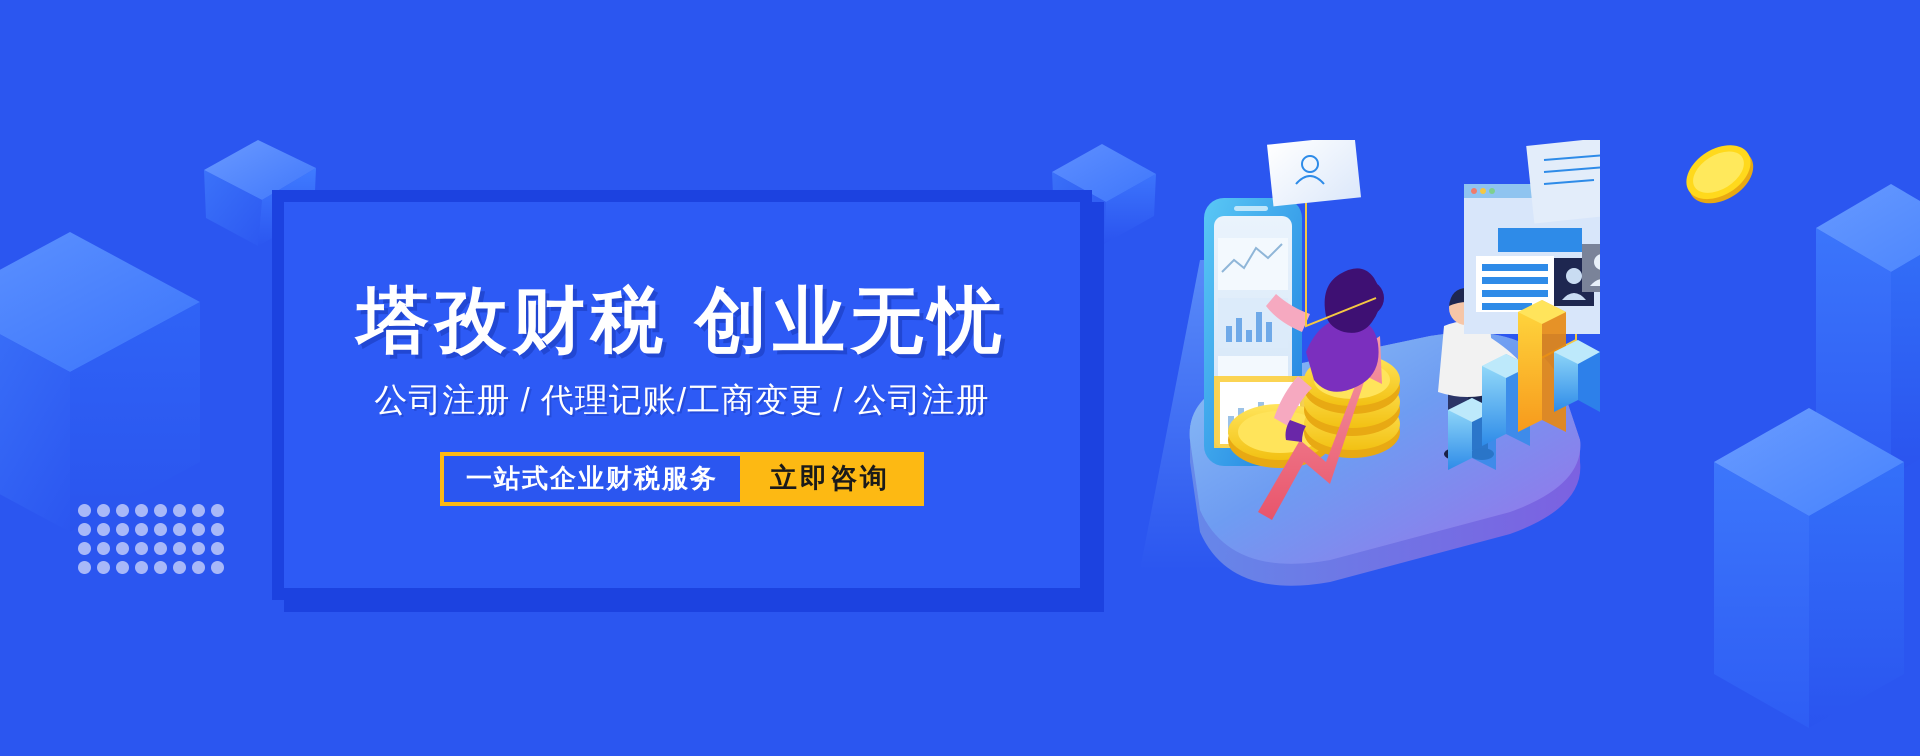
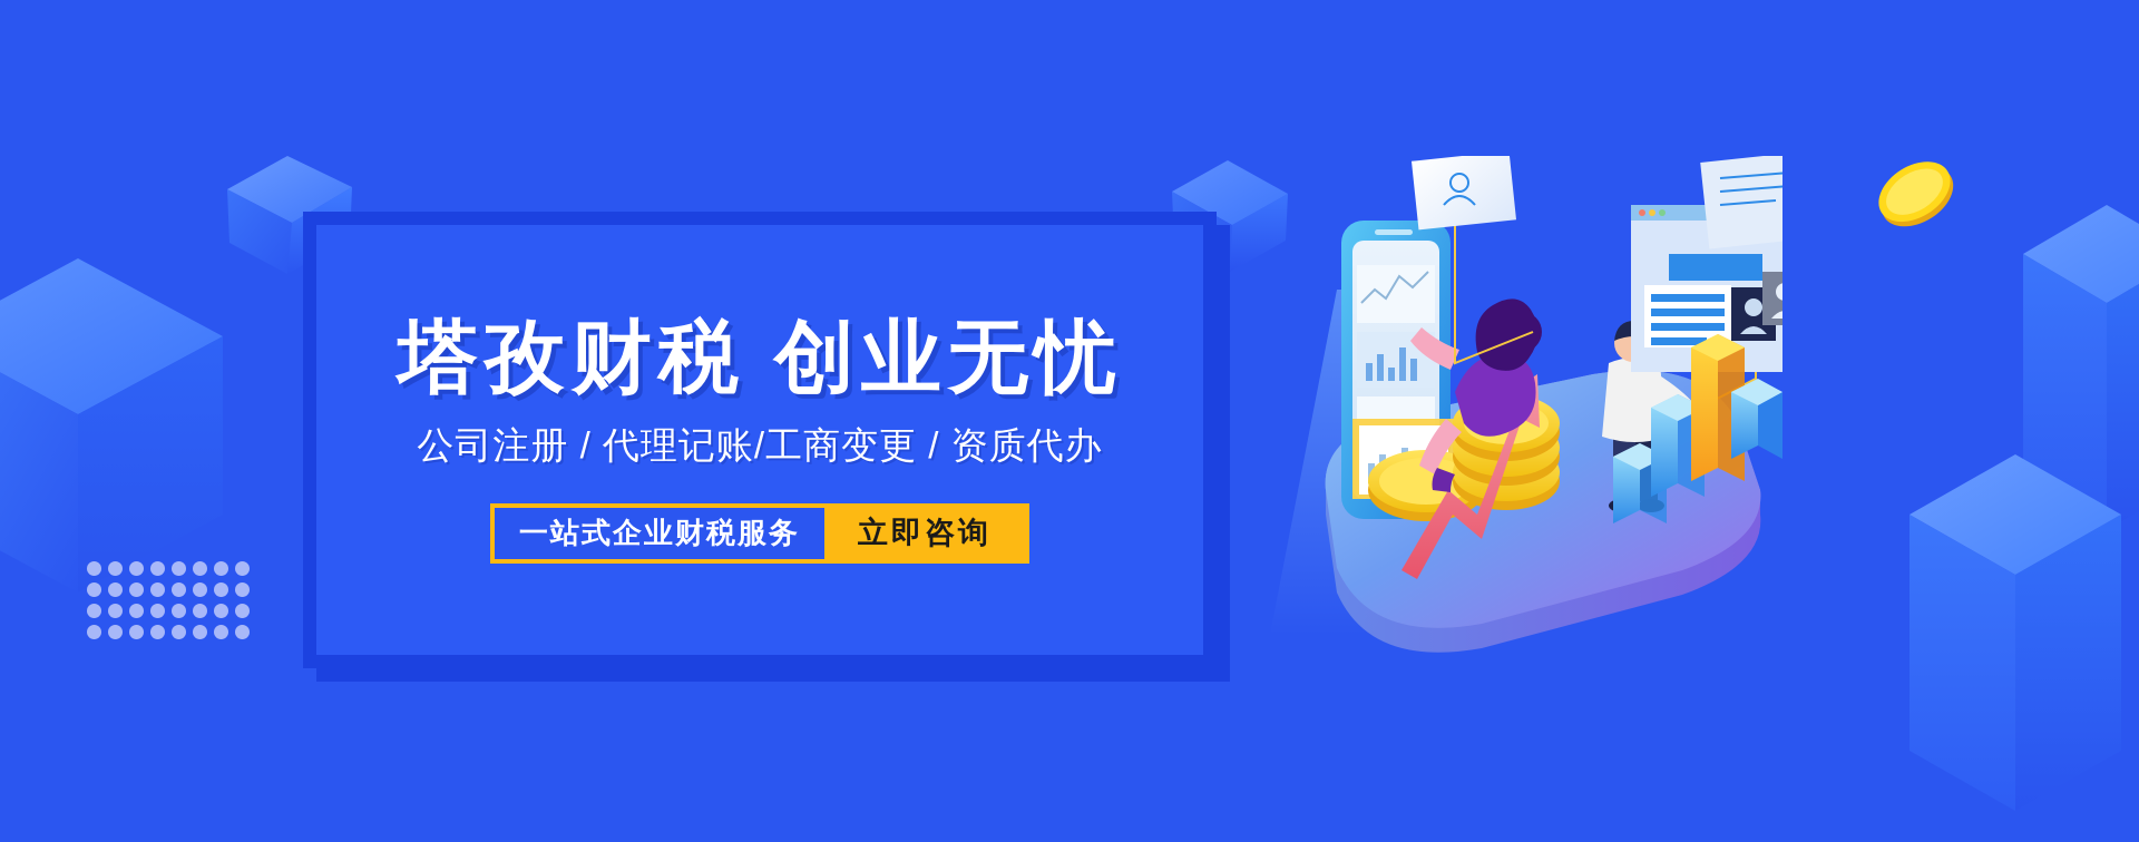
  塔孜财税 创业无忧
- 公司注册 / 代理记账/工商变更 / 公司注册
+ 公司注册 / 代理记账/工商变更 / 资质代办
  一站式企业财税服务
  立即咨询
